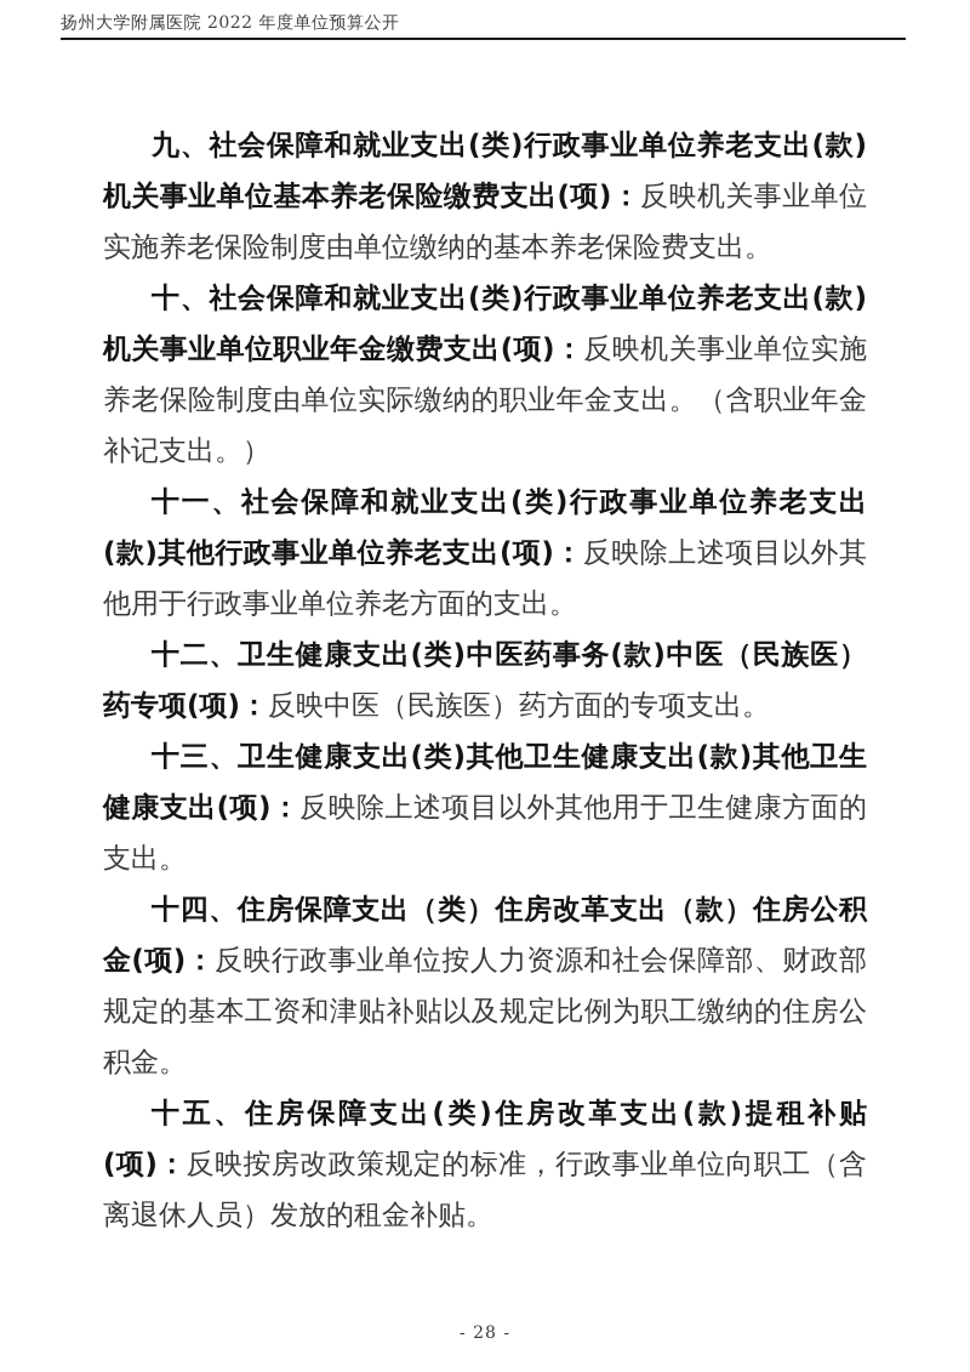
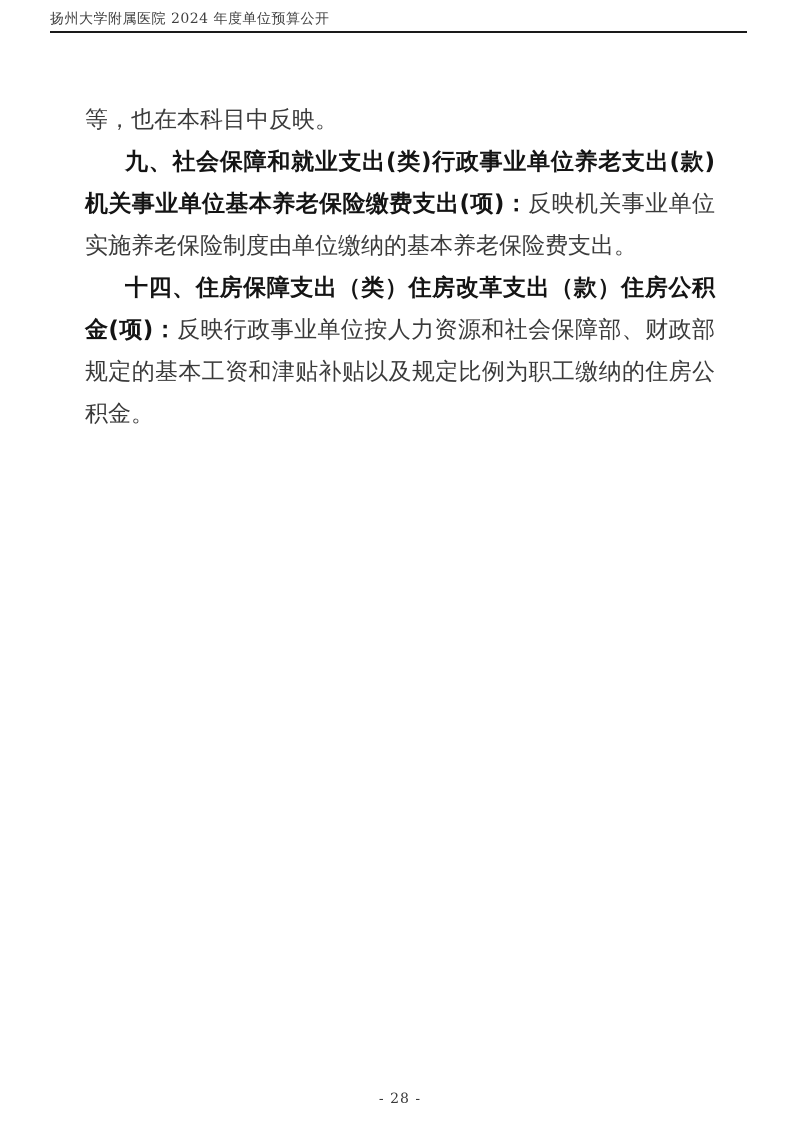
- 扬州大学附属医院 2022 年度单位预算公开
+ 扬州大学附属医院 2024 年度单位预算公开
+ 等，也在本科目中反映。
  九、社会保障和就业支出(类)行政事业单位养老支出(款)机关事业单位基本养老保险缴费支出(项)：反映机关事业单位实施养老保险制度由单位缴纳的基本养老保险费支出。
- 十、社会保障和就业支出(类)行政事业单位养老支出(款)机关事业单位职业年金缴费支出(项)：反映机关事业单位实施养老保险制度由单位实际缴纳的职业年金支出。（含职业年金补记支出。）
- 十一、社会保障和就业支出(类)行政事业单位养老支出(款)其他行政事业单位养老支出(项)：反映除上述项目以外其他用于行政事业单位养老方面的支出。
- 十二、卫生健康支出(类)中医药事务(款)中医（民族医）药专项(项)：反映中医（民族医）药方面的专项支出。
- 十三、卫生健康支出(类)其他卫生健康支出(款)其他卫生健康支出(项)：反映除上述项目以外其他用于卫生健康方面的支出。
  十四、住房保障支出（类）住房改革支出（款）住房公积金(项)：反映行政事业单位按人力资源和社会保障部、财政部规定的基本工资和津贴补贴以及规定比例为职工缴纳的住房公积金。
- 十五、住房保障支出(类)住房改革支出(款)提租补贴(项)：反映按房改政策规定的标准，行政事业单位向职工（含离退休人员）发放的租金补贴。
  - 28 -
